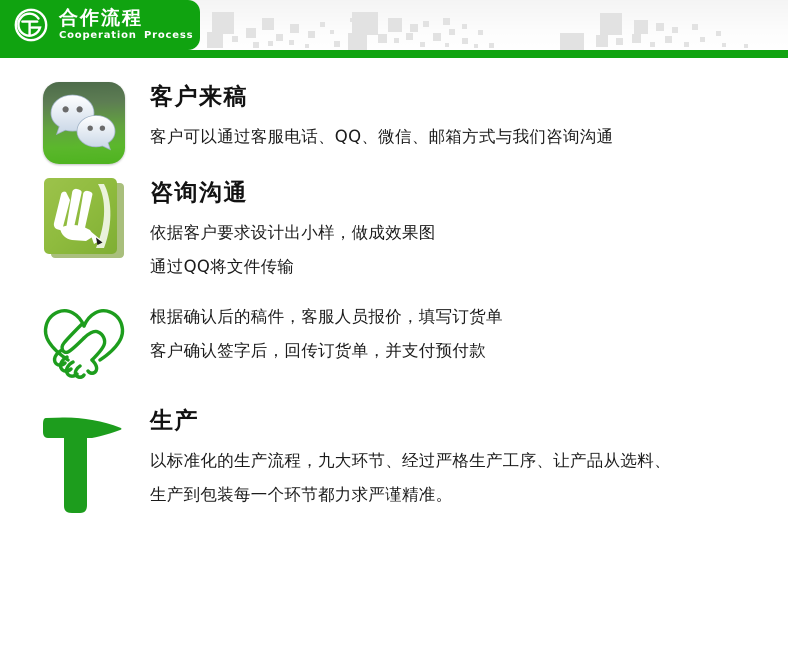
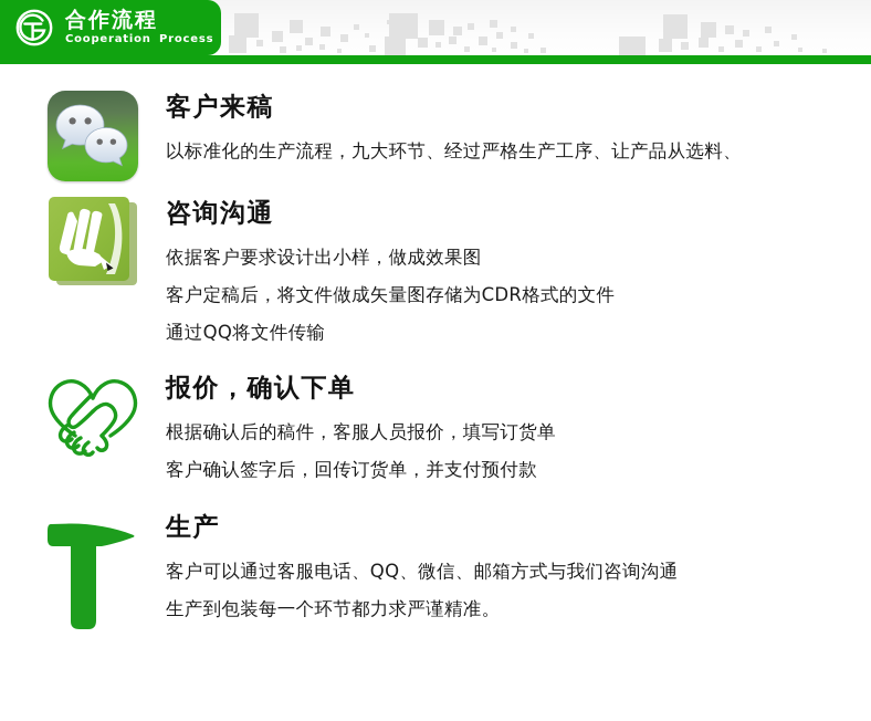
  合作流程
  Cooperation Process
  客户来稿
- 客户可以通过客服电话、QQ、微信、邮箱方式与我们咨询沟通
+ 以标准化的生产流程，九大环节、经过严格生产工序、让产品从选料、
  咨询沟通
  依据客户要求设计出小样，做成效果图
+ 客户定稿后，将文件做成矢量图存储为CDR格式的文件
  通过QQ将文件传输
+ 报价，确认下单
  根据确认后的稿件，客服人员报价，填写订货单
  客户确认签字后，回传订货单，并支付预付款
  生产
- 以标准化的生产流程，九大环节、经过严格生产工序、让产品从选料、
+ 客户可以通过客服电话、QQ、微信、邮箱方式与我们咨询沟通
  生产到包装每一个环节都力求严谨精准。
